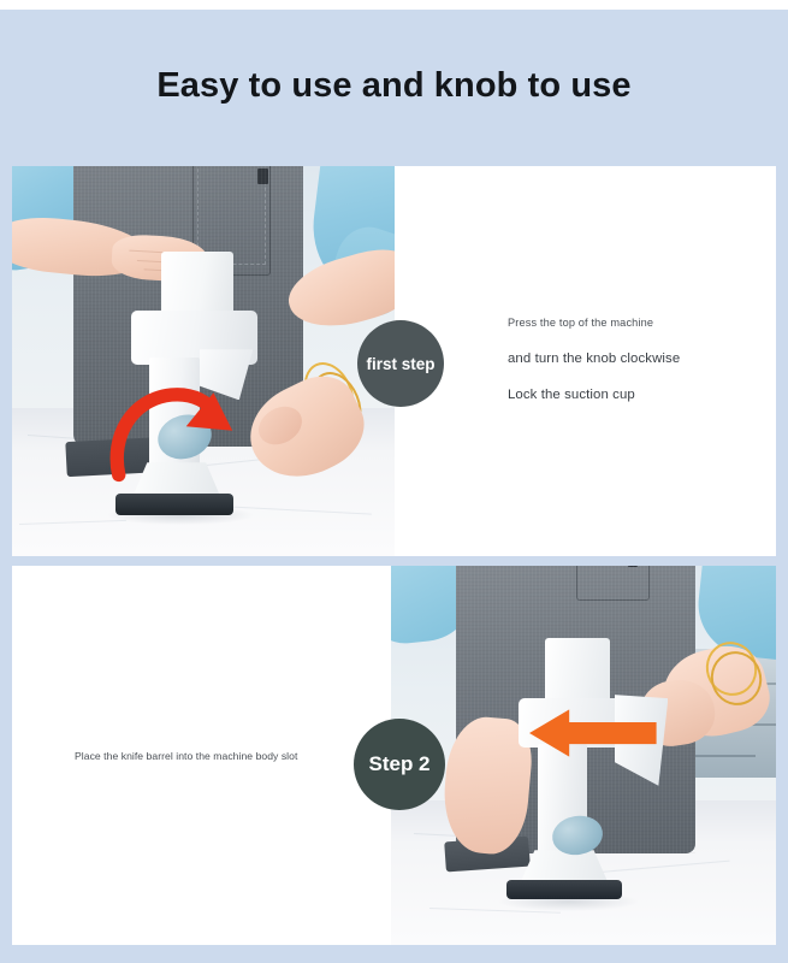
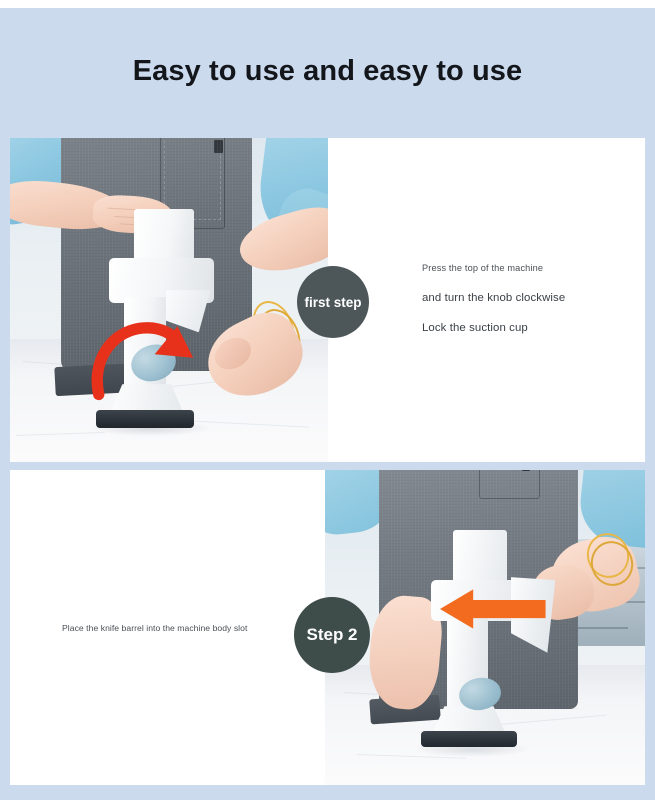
- Easy to use and knob to use
+ Easy to use and easy to use
  Press the top of the machine
  and turn the knob clockwise
  Lock the suction cup
  first step
  Place the knife barrel into the machine body slot
  Step 2
